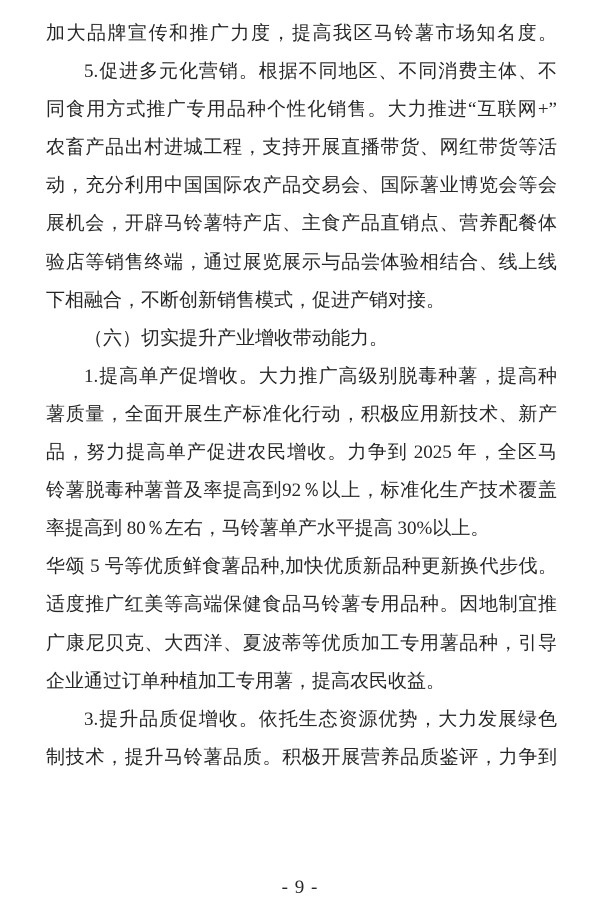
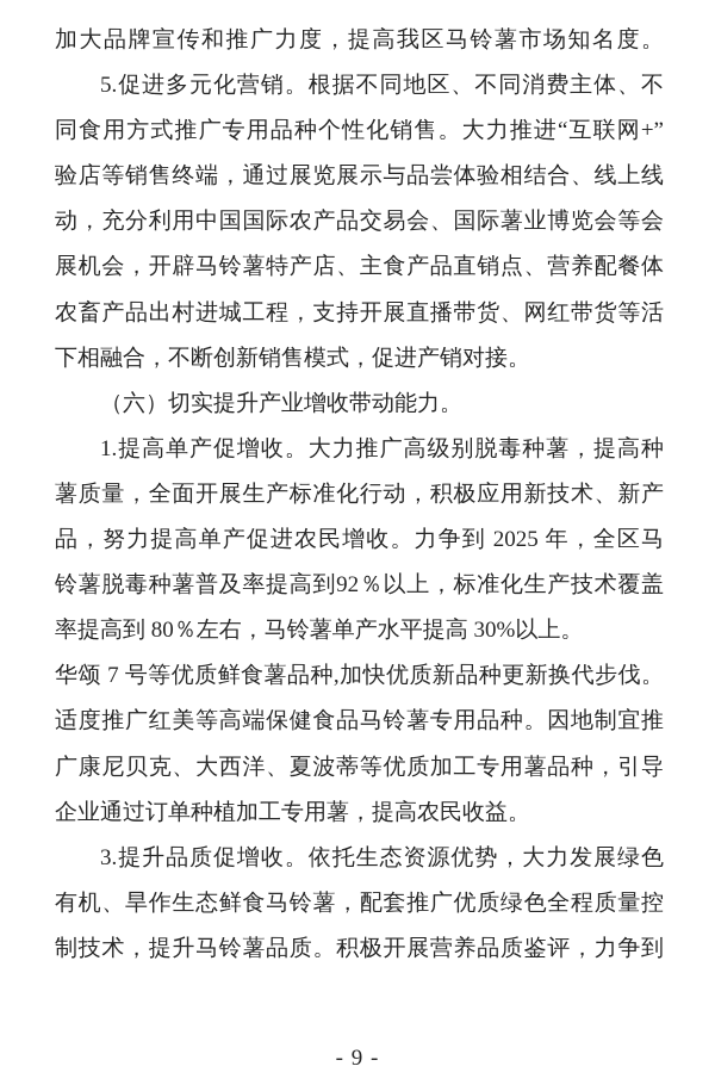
  加大品牌宣传和推广力度，提高我区马铃薯市场知名度。
  5.促进多元化营销。根据不同地区、不同消费主体、不
  同食用方式推广专用品种个性化销售。大力推进“互联网+”
- 农畜产品出村进城工程，支持开展直播带货、网红带货等活
+ 验店等销售终端，通过展览展示与品尝体验相结合、线上线
  动，充分利用中国国际农产品交易会、国际薯业博览会等会
  展机会，开辟马铃薯特产店、主食产品直销点、营养配餐体
- 验店等销售终端，通过展览展示与品尝体验相结合、线上线
+ 农畜产品出村进城工程，支持开展直播带货、网红带货等活
  下相融合，不断创新销售模式，促进产销对接。
  （六）切实提升产业增收带动能力。
  1.提高单产促增收。大力推广高级别脱毒种薯，提高种
  薯质量，全面开展生产标准化行动，积极应用新技术、新产
  品，努力提高单产促进农民增收。力争到 2025 年，全区马
  铃薯脱毒种薯普及率提高到92％以上，标准化生产技术覆盖
  率提高到 80％左右，马铃薯单产水平提高 30%以上。
- 华颂 5 号等优质鲜食薯品种,加快优质新品种更新换代步伐。
+ 华颂 7 号等优质鲜食薯品种,加快优质新品种更新换代步伐。
  适度推广红美等高端保健食品马铃薯专用品种。因地制宜推
  广康尼贝克、大西洋、夏波蒂等优质加工专用薯品种，引导
  企业通过订单种植加工专用薯，提高农民收益。
  3.提升品质促增收。依托生态资源优势，大力发展绿色
+ 有机、旱作生态鲜食马铃薯，配套推广优质绿色全程质量控
  制技术，提升马铃薯品质。积极开展营养品质鉴评，力争到
  - 9 -
